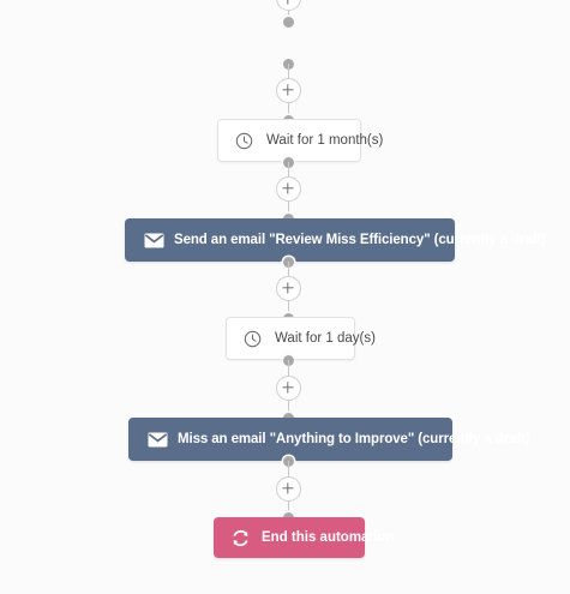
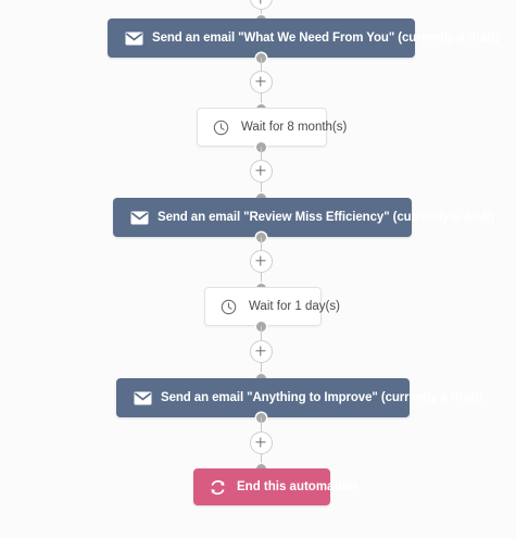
+ Send an email "What We Need From You" (currently a draft)
- Wait for 1 month(s)
+ Wait for 8 month(s)
  Send an email "Review Miss Efficiency" (currently a draft)
  Wait for 1 day(s)
- Miss an email "Anything to Improve" (currently a draft)
+ Send an email "Anything to Improve" (currently a draft)
  End this automation
